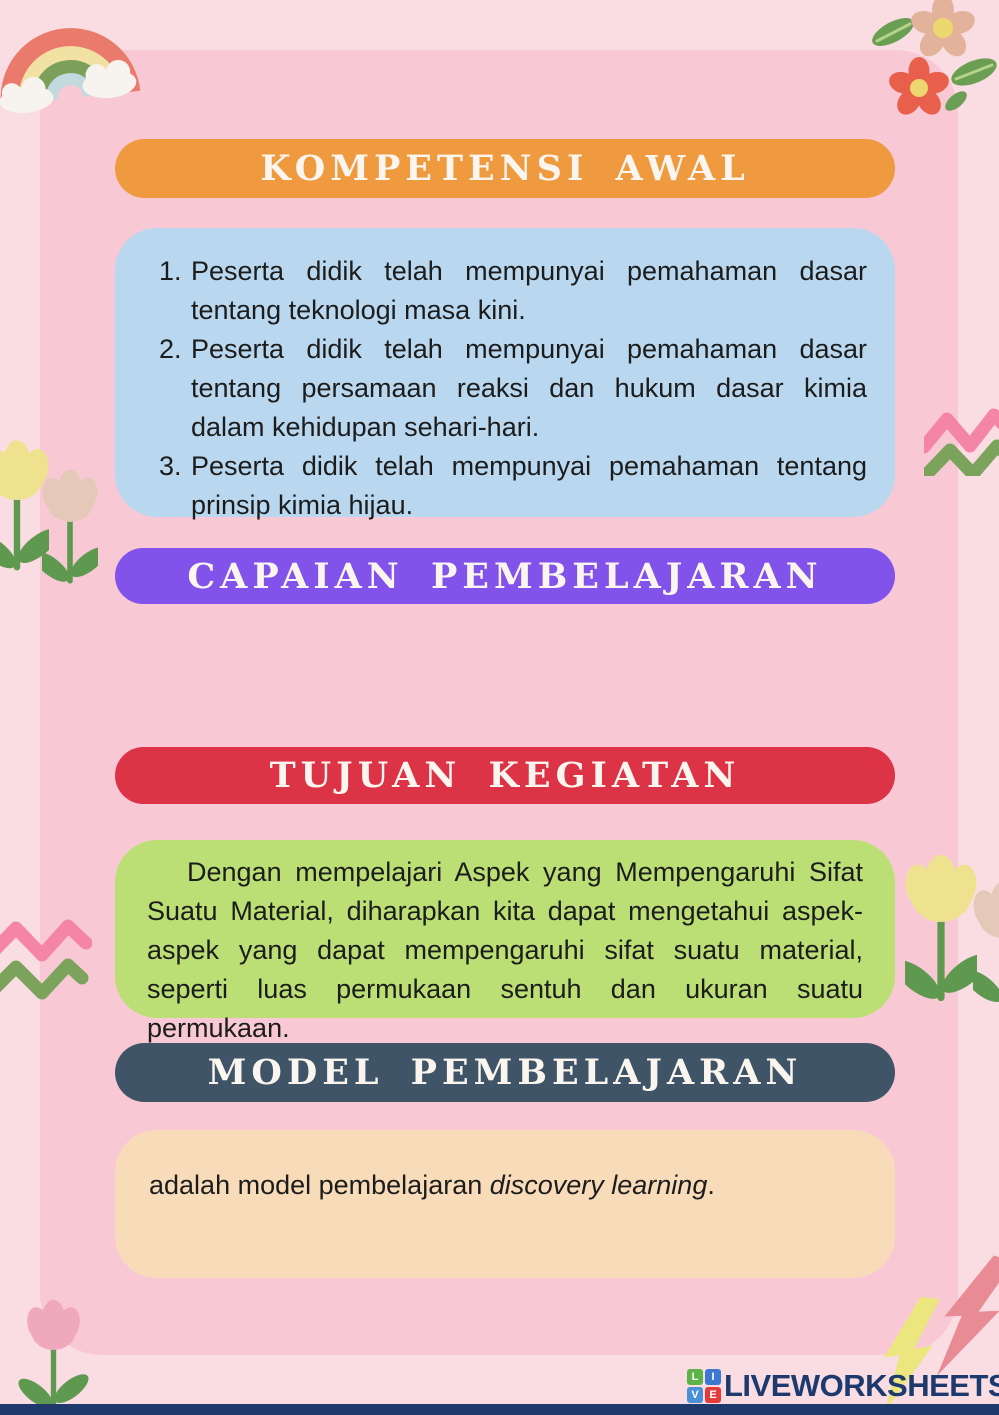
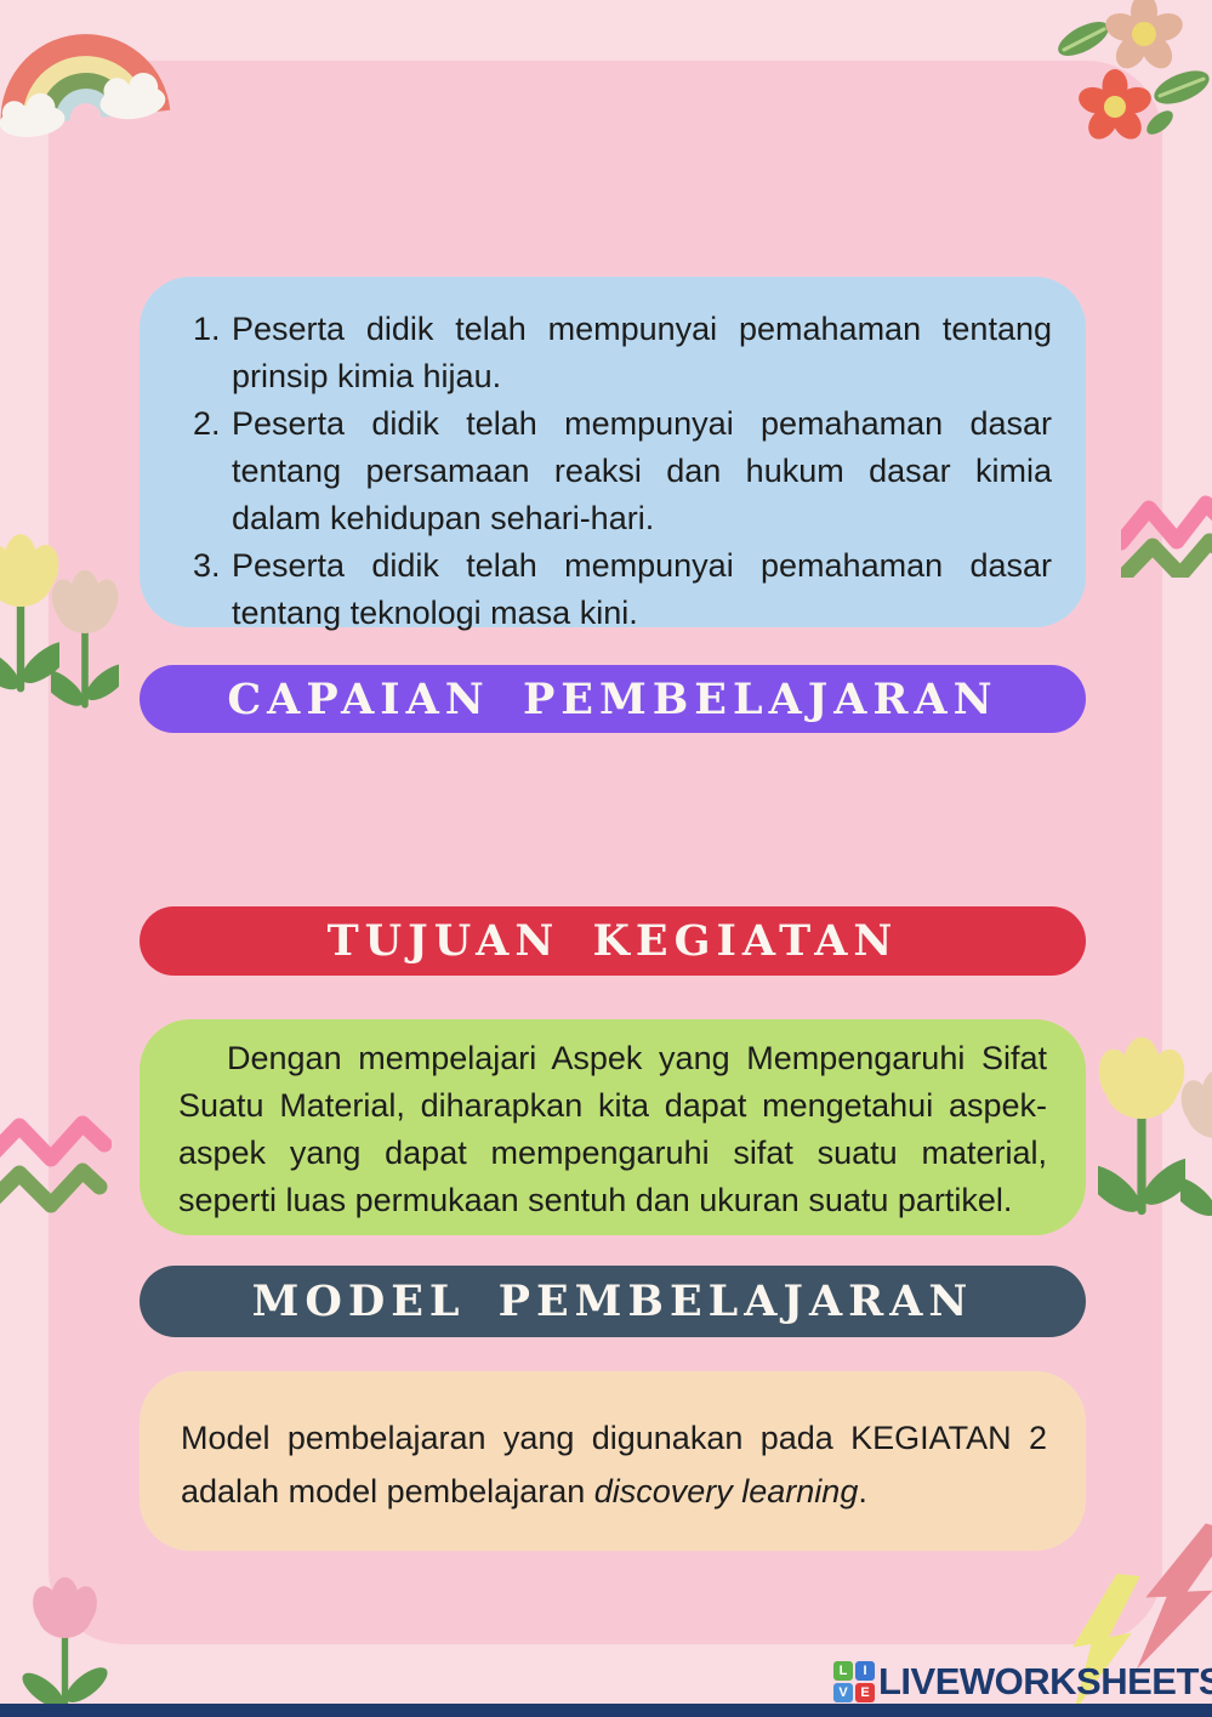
- KOMPETENSI AWAL
- Peserta didik telah mempunyai pemahaman dasar tentang teknologi masa kini.
+ Peserta didik telah mempunyai pemahaman tentang prinsip kimia hijau.
  Peserta didik telah mempunyai pemahaman dasar tentang persamaan reaksi dan hukum dasar kimia dalam kehidupan sehari-hari.
- Peserta didik telah mempunyai pemahaman tentang prinsip kimia hijau.
+ Peserta didik telah mempunyai pemahaman dasar tentang teknologi masa kini.
  CAPAIAN PEMBELAJARAN
  TUJUAN KEGIATAN
- Dengan mempelajari Aspek yang Mempengaruhi Sifat Suatu Material, diharapkan kita dapat mengetahui aspek-aspek yang dapat mempengaruhi sifat suatu material, seperti luas permukaan sentuh dan ukuran suatu permukaan.
+ Dengan mempelajari Aspek yang Mempengaruhi Sifat Suatu Material, diharapkan kita dapat mengetahui aspek-aspek yang dapat mempengaruhi sifat suatu material, seperti luas permukaan sentuh dan ukuran suatu partikel.
  MODEL PEMBELAJARAN
+ Model pembelajaran yang digunakan pada KEGIATAN 2
  adalah model pembelajaran discovery learning.
  L
  I
  V
  E
  LIVEWORKSHEETS
